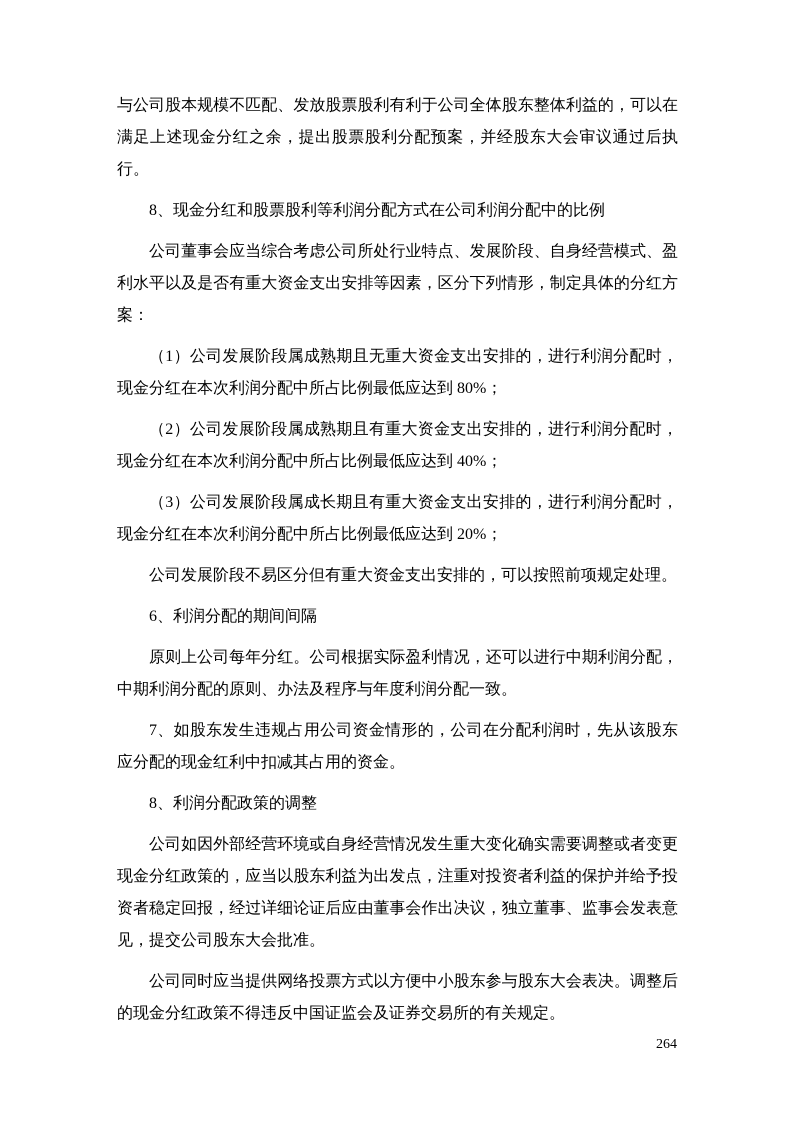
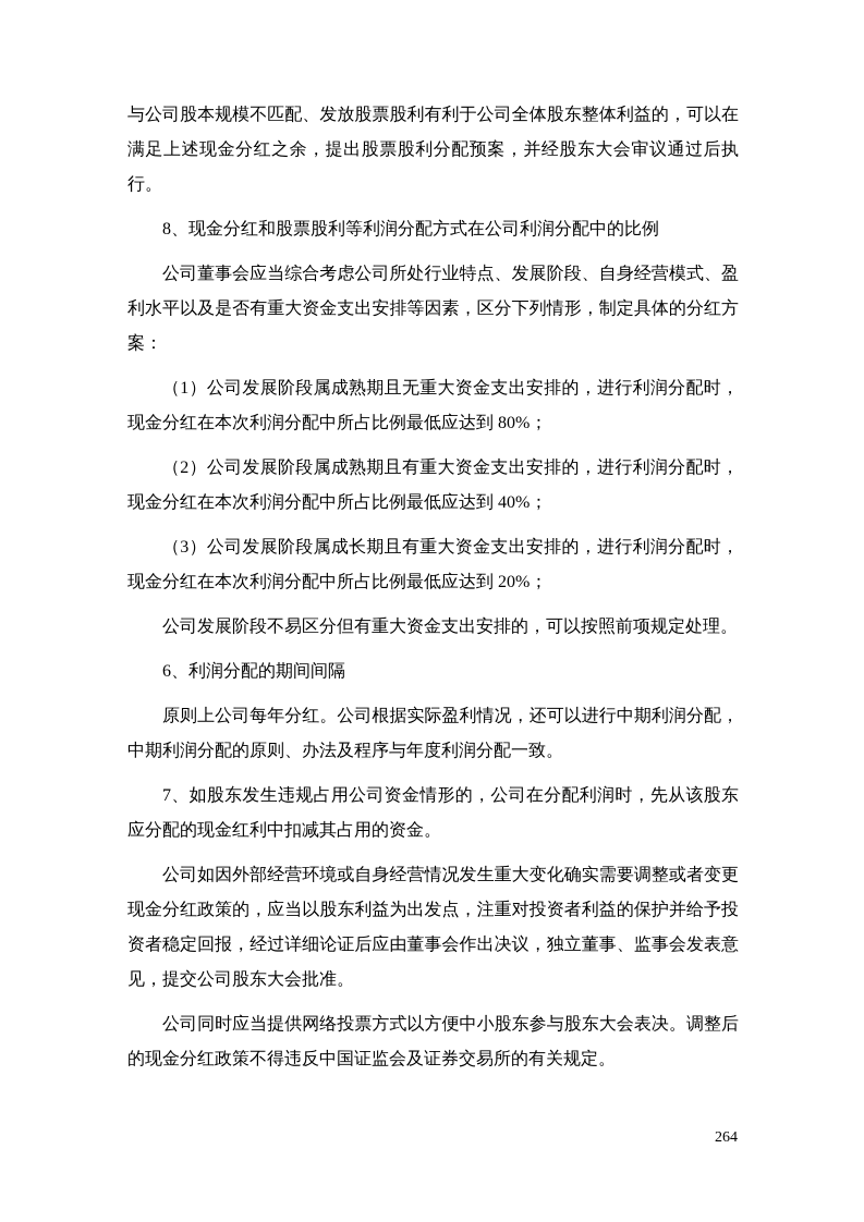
  与公司股本规模不匹配、发放股票股利有利于公司全体股东整体利益的，可以在满足上述现金分红之余，提出股票股利分配预案，并经股东大会审议通过后执行。
  8、现金分红和股票股利等利润分配方式在公司利润分配中的比例
  公司董事会应当综合考虑公司所处行业特点、发展阶段、自身经营模式、盈利水平以及是否有重大资金支出安排等因素，区分下列情形，制定具体的分红方案：
  （1）公司发展阶段属成熟期且无重大资金支出安排的，进行利润分配时，现金分红在本次利润分配中所占比例最低应达到 80%；
  （2）公司发展阶段属成熟期且有重大资金支出安排的，进行利润分配时，现金分红在本次利润分配中所占比例最低应达到 40%；
  （3）公司发展阶段属成长期且有重大资金支出安排的，进行利润分配时，现金分红在本次利润分配中所占比例最低应达到 20%；
  公司发展阶段不易区分但有重大资金支出安排的，可以按照前项规定处理。
  6、利润分配的期间间隔
  原则上公司每年分红。公司根据实际盈利情况，还可以进行中期利润分配，中期利润分配的原则、办法及程序与年度利润分配一致。
  7、如股东发生违规占用公司资金情形的，公司在分配利润时，先从该股东应分配的现金红利中扣减其占用的资金。
- 8、利润分配政策的调整
  公司如因外部经营环境或自身经营情况发生重大变化确实需要调整或者变更现金分红政策的，应当以股东利益为出发点，注重对投资者利益的保护并给予投资者稳定回报，经过详细论证后应由董事会作出决议，独立董事、监事会发表意见，提交公司股东大会批准。
  公司同时应当提供网络投票方式以方便中小股东参与股东大会表决。调整后的现金分红政策不得违反中国证监会及证券交易所的有关规定。
  264
